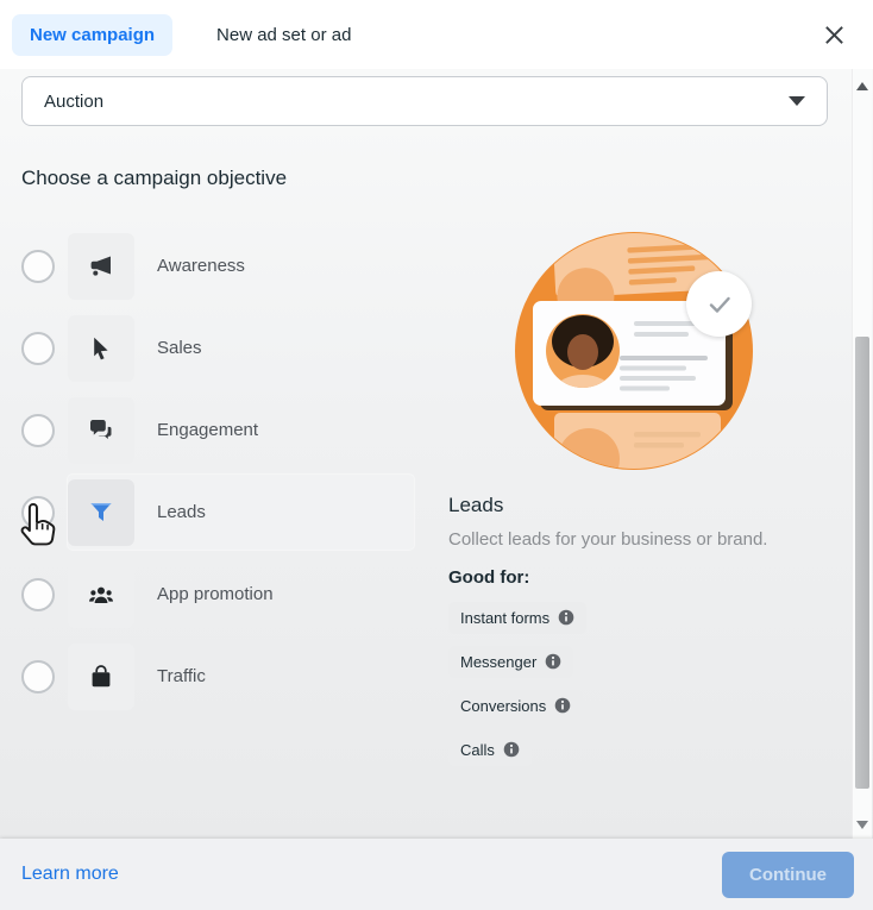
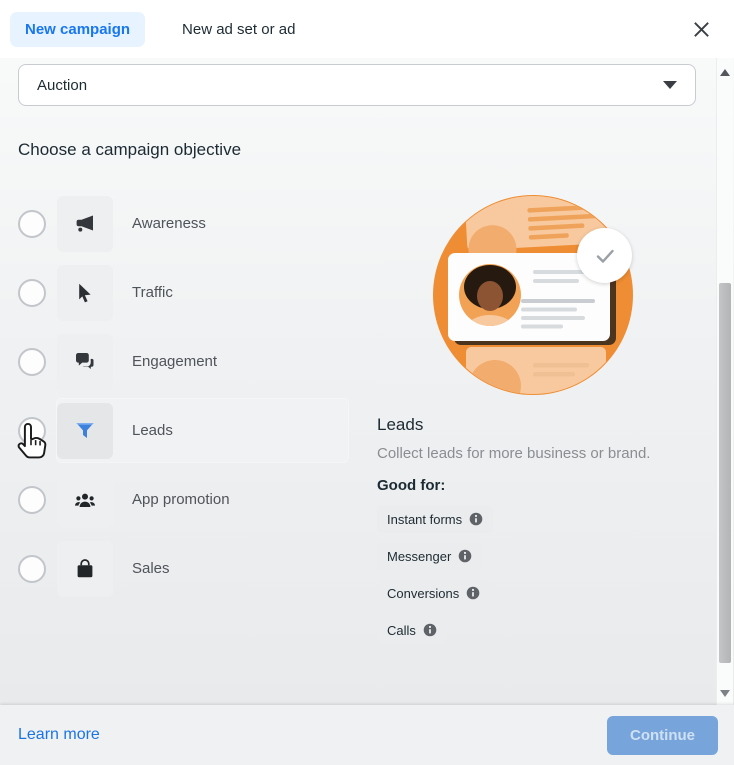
  New campaign
  New ad set or ad
  Auction
  Choose a campaign objective
  Awareness
- Sales
+ Traffic
  Engagement
  Leads
  App promotion
- Traffic
+ Sales
  Leads
- Collect leads for your business or brand.
+ Collect leads for more business or brand.
  Good for:
  Instant forms
  Messenger
  Conversions
  Calls
  Learn more
  Continue
